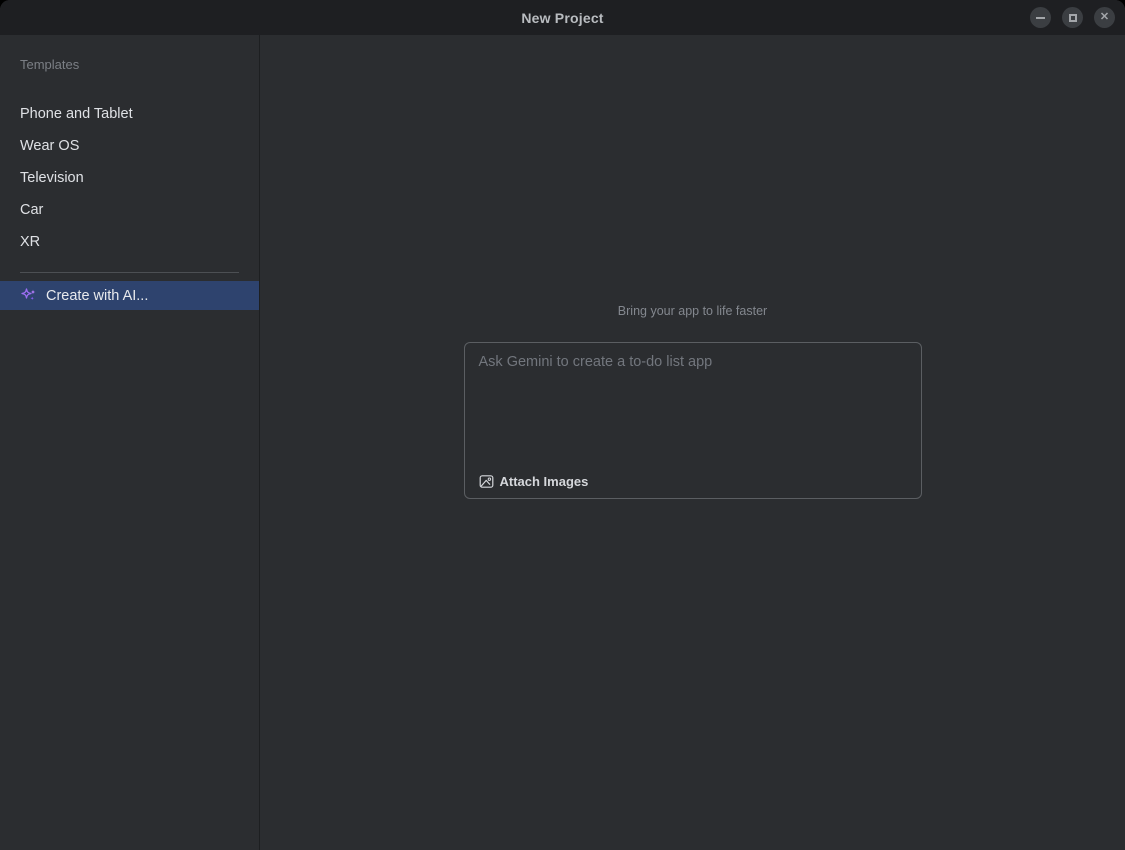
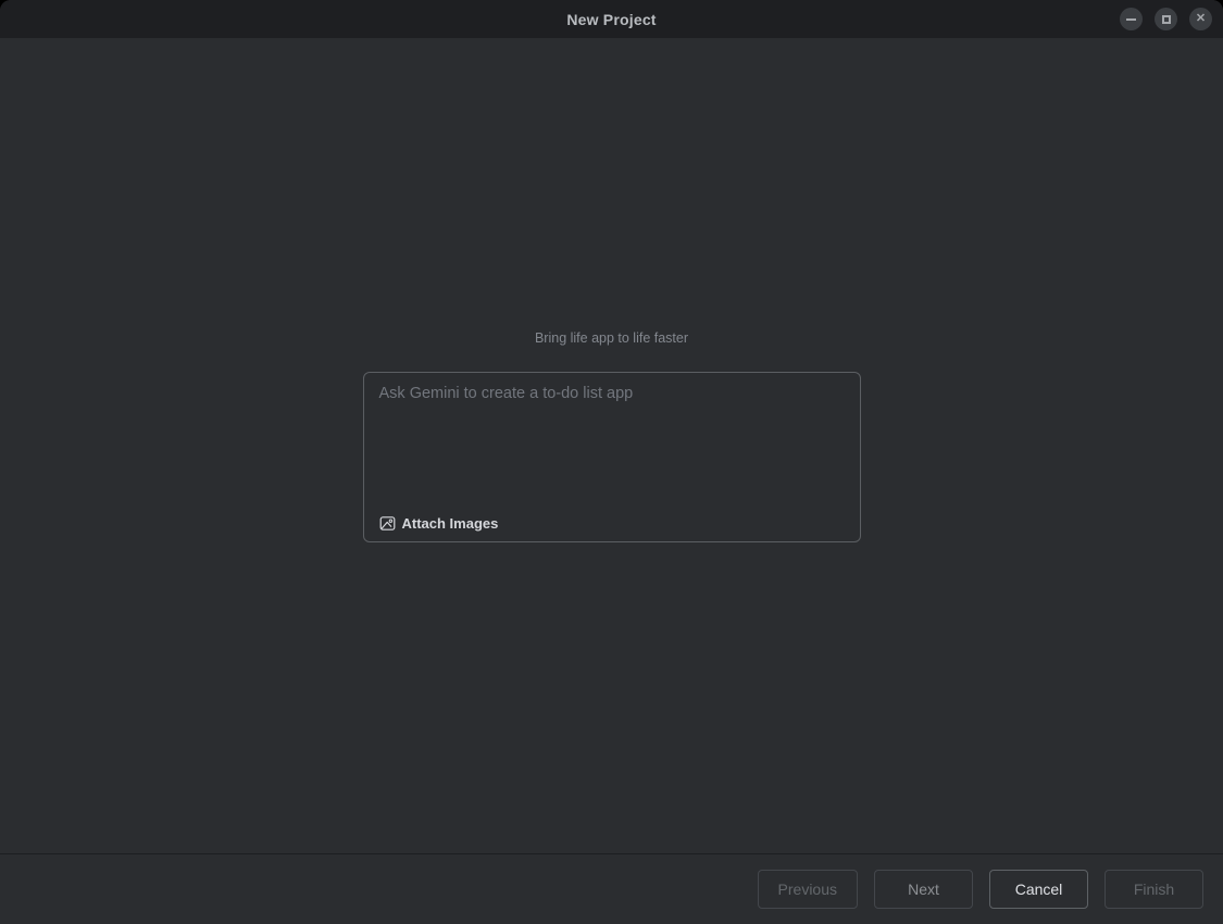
  New Project
  ✕
- Templates
- Phone and Tablet
- Wear OS
- Television
- Car
- XR
- Create with AI...
- Bring your app to life faster
+ Bring life app to life faster
  Ask Gemini to create a to-do list app
  Attach Images
+ Previous
+ Next
+ Cancel
+ Finish
